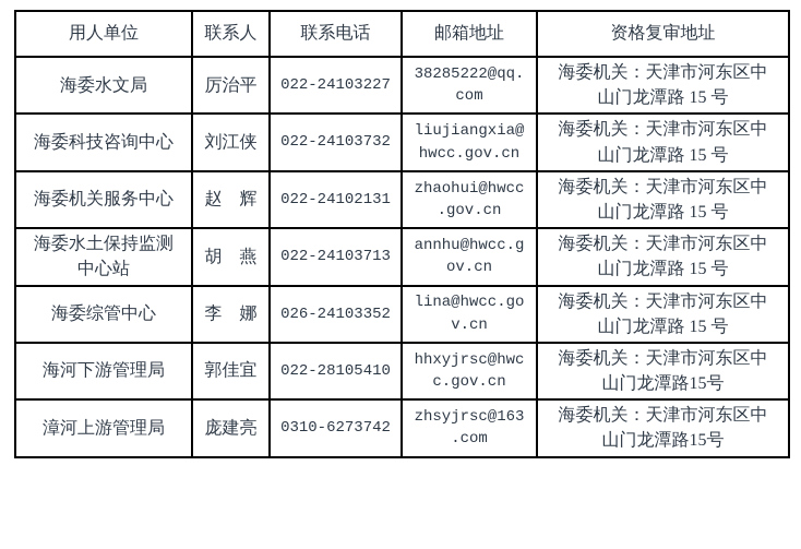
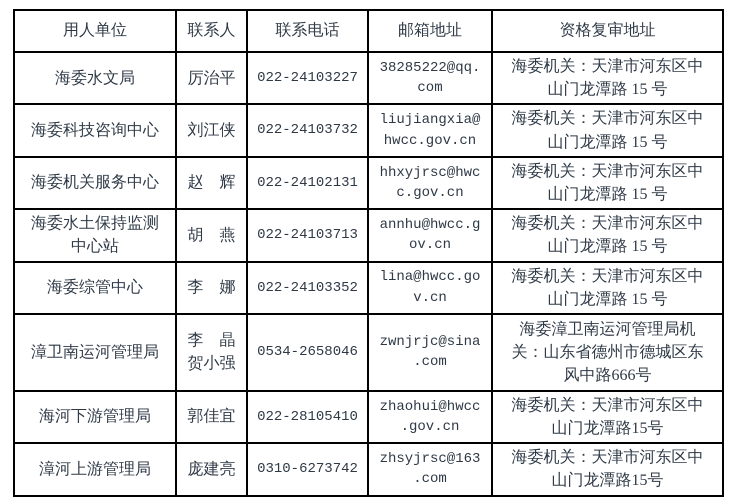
  用人单位	联系人	联系电话	邮箱地址	资格复审地址
  海委水文局	厉治平	022-24103227	38285222@qq. com	海委机关：天津市河东区中 山门龙潭路 15 号
  海委科技咨询中心	刘江侠	022-24103732	liujiangxia@ hwcc.gov.cn	海委机关：天津市河东区中 山门龙潭路 15 号
- 海委机关服务中心	赵 辉	022-24102131	zhaohui@hwcc .gov.cn	海委机关：天津市河东区中 山门龙潭路 15 号
+ 海委机关服务中心	赵 辉	022-24102131	hhxyjrsc@hwc c.gov.cn	海委机关：天津市河东区中 山门龙潭路 15 号
  海委水土保持监测 中心站	胡 燕	022-24103713	annhu@hwcc.g ov.cn	海委机关：天津市河东区中 山门龙潭路 15 号
- 海委综管中心	李 娜	026-24103352	lina@hwcc.go v.cn	海委机关：天津市河东区中 山门龙潭路 15 号
+ 海委综管中心	李 娜	022-24103352	lina@hwcc.go v.cn	海委机关：天津市河东区中 山门龙潭路 15 号
+ 漳卫南运河管理局	李 晶 贺小强	0534-2658046	zwnjrjc@sina .com	海委漳卫南运河管理局机 关：山东省德州市德城区东 风中路666号
- 海河下游管理局	郭佳宜	022-28105410	hhxyjrsc@hwc c.gov.cn	海委机关：天津市河东区中 山门龙潭路15号
+ 海河下游管理局	郭佳宜	022-28105410	zhaohui@hwcc .gov.cn	海委机关：天津市河东区中 山门龙潭路15号
  漳河上游管理局	庞建亮	0310-6273742	zhsyjrsc@163 .com	海委机关：天津市河东区中 山门龙潭路15号
